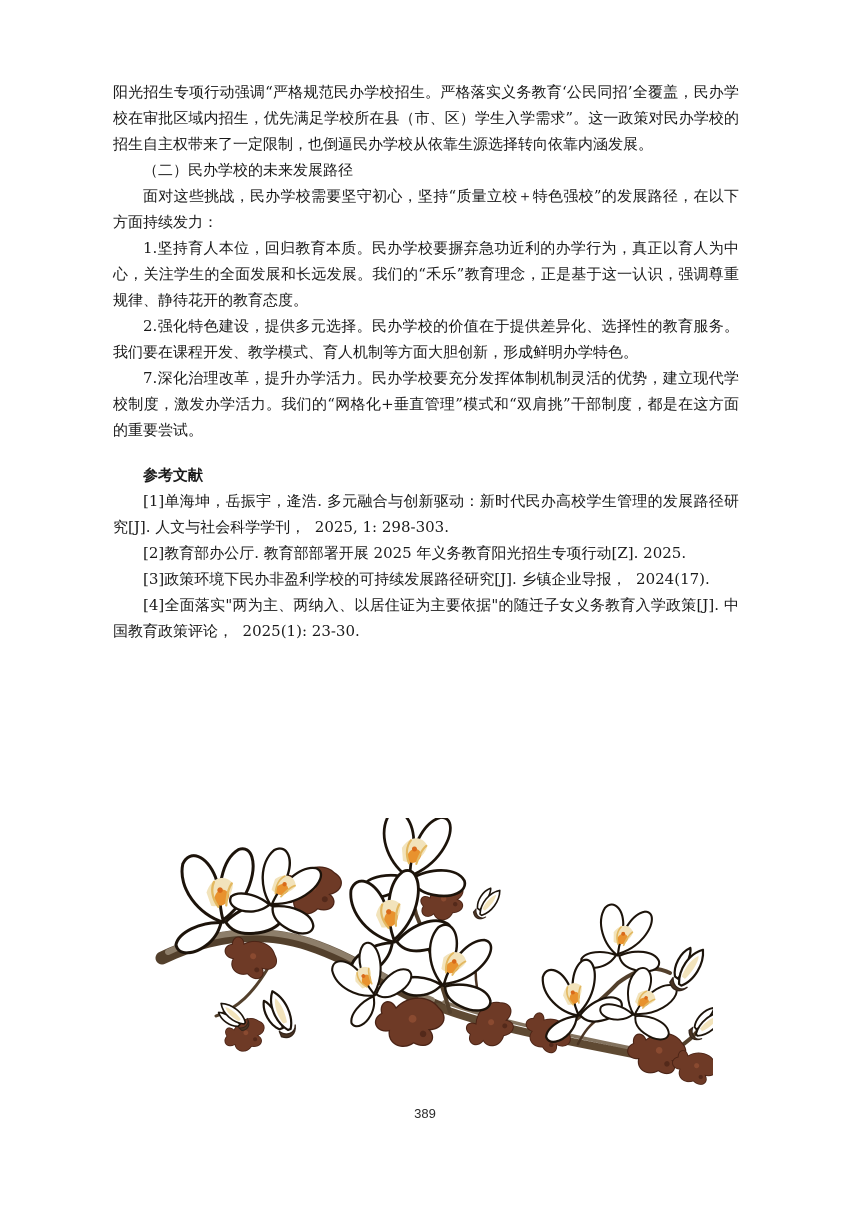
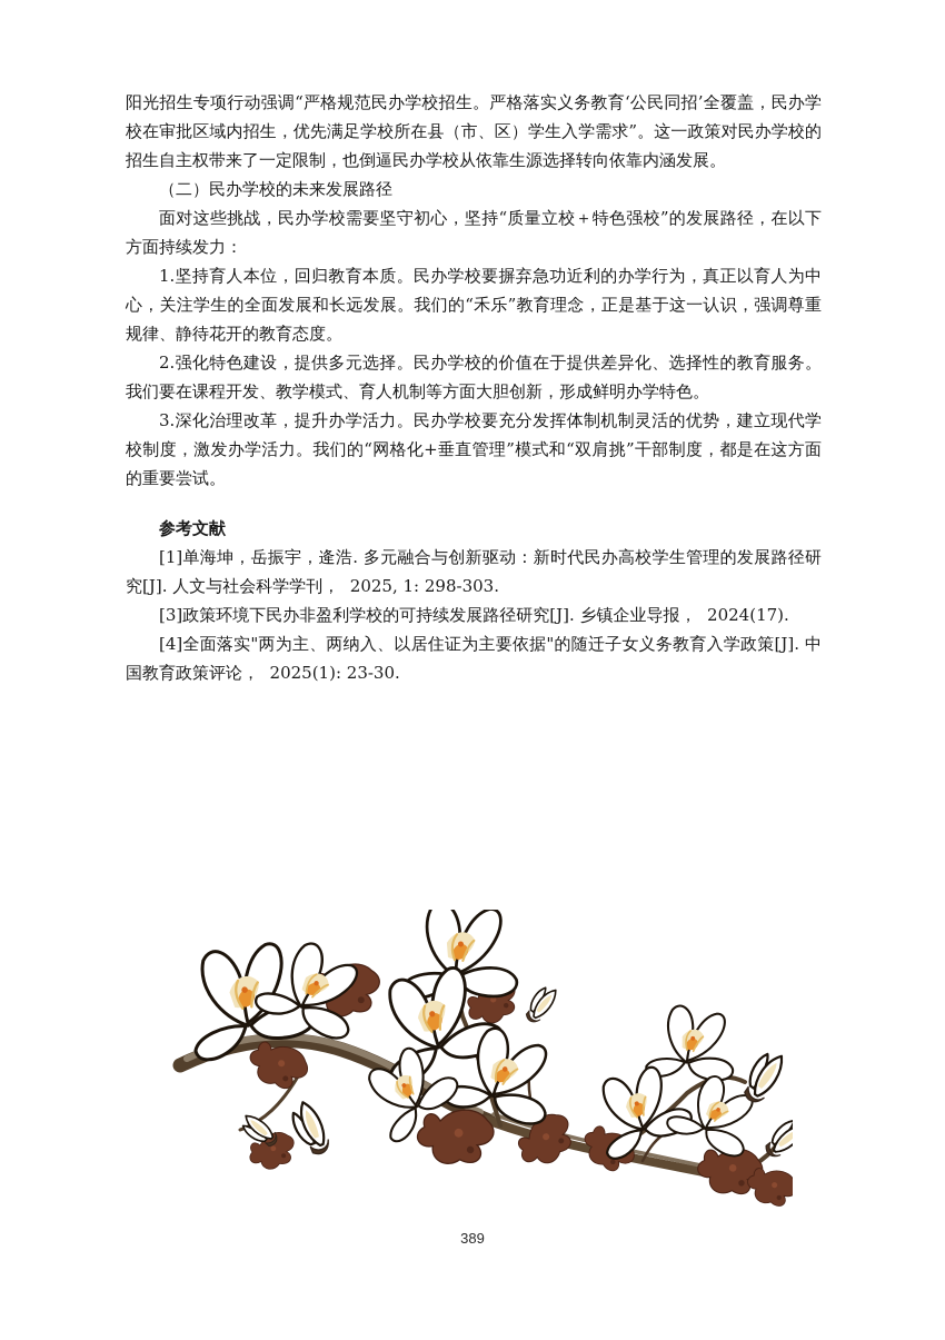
  阳光招生专项行动强调“严格规范民办学校招生。严格落实义务教育‘公民同招’全覆盖，民办学校在审批区域内招生，优先满足学校所在县（市、区）学生入学需求”。这一政策对民办学校的招生自主权带来了一定限制，也倒逼民办学校从依靠生源选择转向依靠内涵发展。
  （二）民办学校的未来发展路径
  面对这些挑战，民办学校需要坚守初心，坚持“质量立校＋特色强校”的发展路径，在以下方面持续发力：
  1.坚持育人本位，回归教育本质。民办学校要摒弃急功近利的办学行为，真正以育人为中心，关注学生的全面发展和长远发展。我们的“禾乐”教育理念，正是基于这一认识，强调尊重规律、静待花开的教育态度。
  2.强化特色建设，提供多元选择。民办学校的价值在于提供差异化、选择性的教育服务。我们要在课程开发、教学模式、育人机制等方面大胆创新，形成鲜明办学特色。
- 7.深化治理改革，提升办学活力。民办学校要充分发挥体制机制灵活的优势，建立现代学校制度，激发办学活力。我们的“网格化+垂直管理”模式和“双肩挑”干部制度，都是在这方面的重要尝试。
+ 3.深化治理改革，提升办学活力。民办学校要充分发挥体制机制灵活的优势，建立现代学校制度，激发办学活力。我们的“网格化+垂直管理”模式和“双肩挑”干部制度，都是在这方面的重要尝试。
  参考文献
  [1]单海坤，岳振宇，逄浩. 多元融合与创新驱动：新时代民办高校学生管理的发展路径研究[J]. 人文与社会科学学刊， 2025, 1: 298-303.
- [2]教育部办公厅. 教育部部署开展 2025 年义务教育阳光招生专项行动[Z]. 2025.
  [3]政策环境下民办非盈利学校的可持续发展路径研究[J]. 乡镇企业导报， 2024(17).
  [4]全面落实"两为主、两纳入、以居住证为主要依据"的随迁子女义务教育入学政策[J]. 中国教育政策评论， 2025(1): 23-30.
  389
